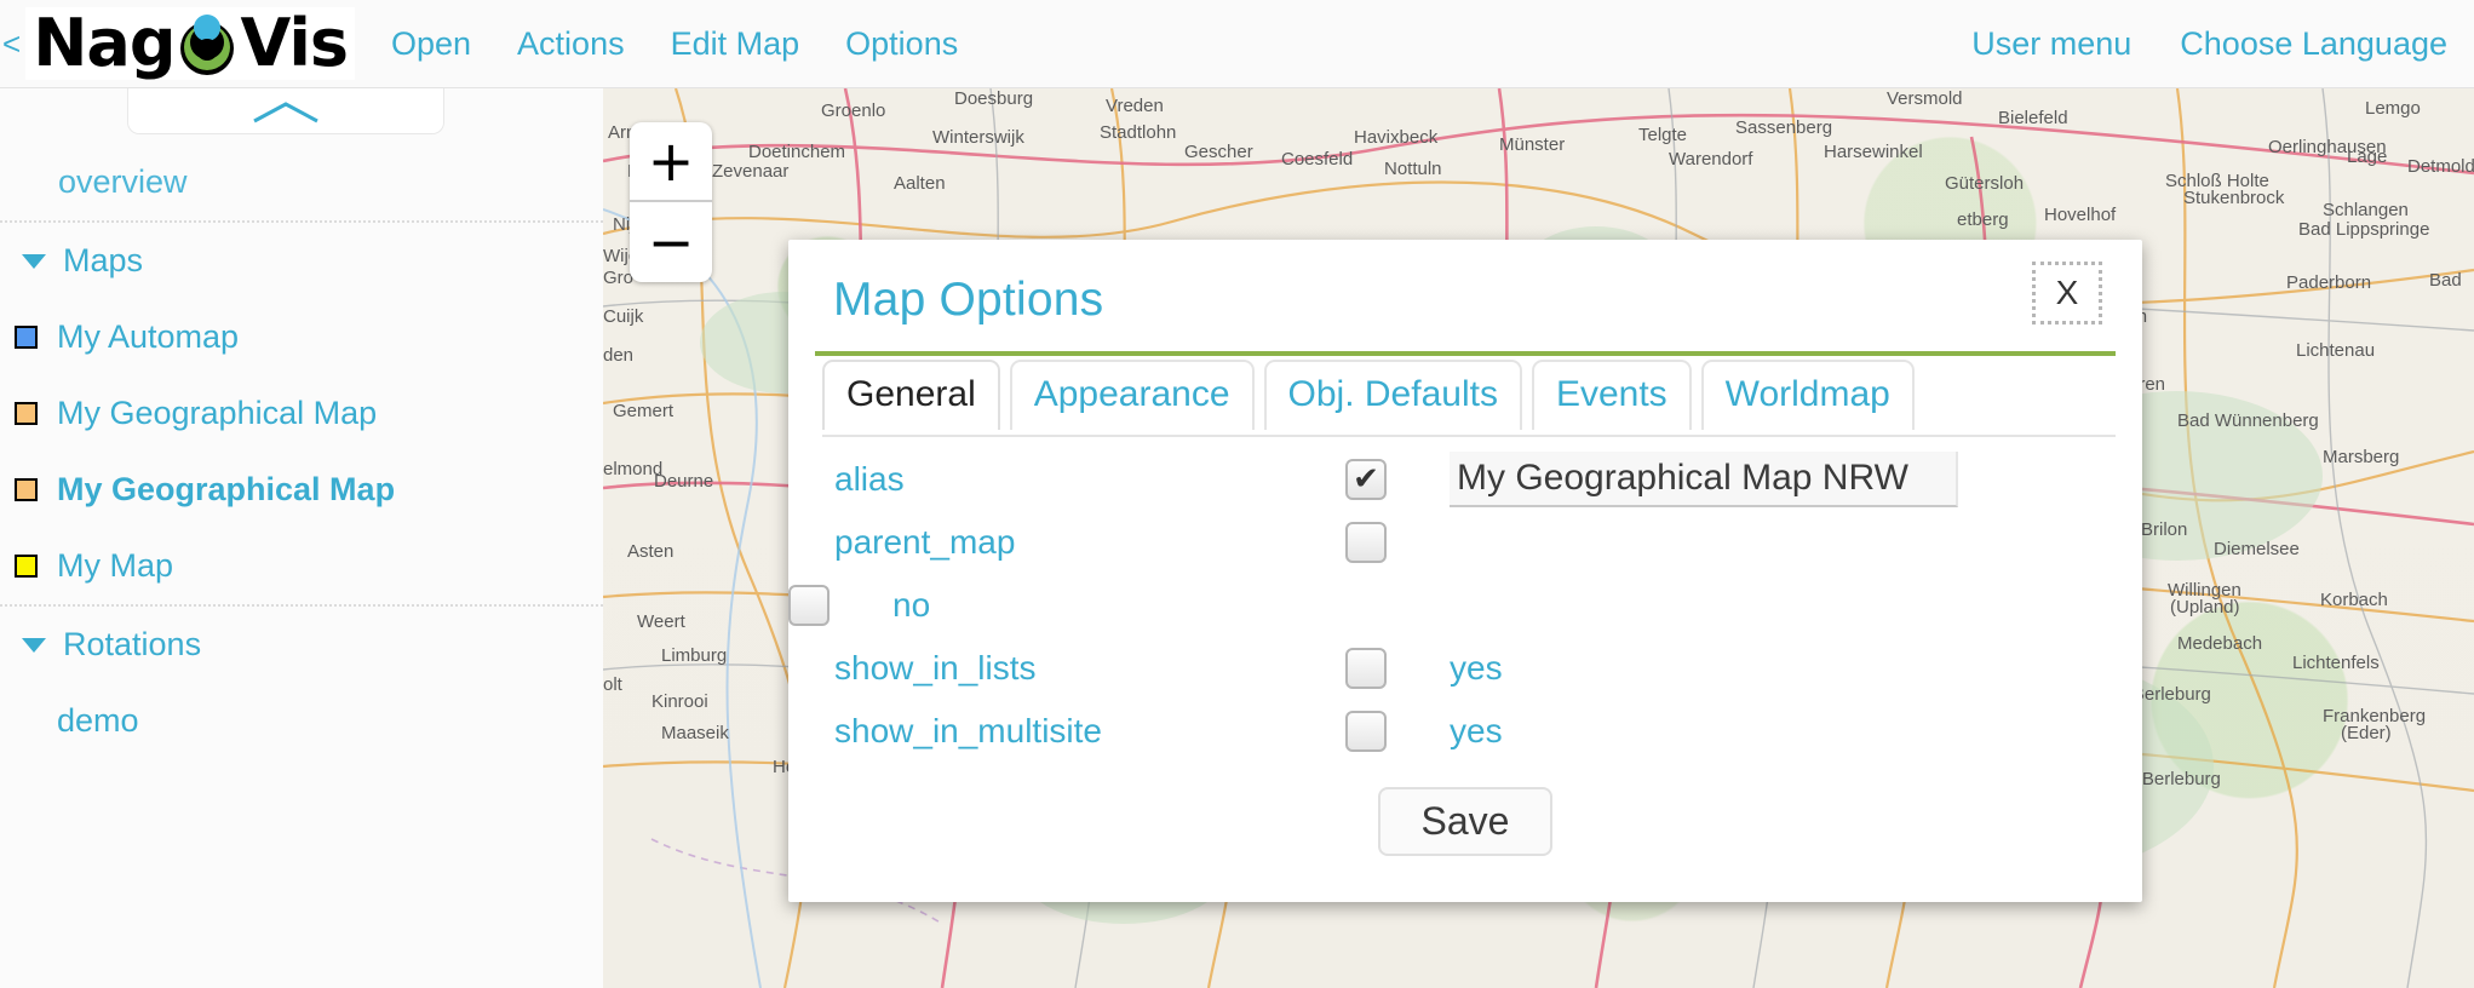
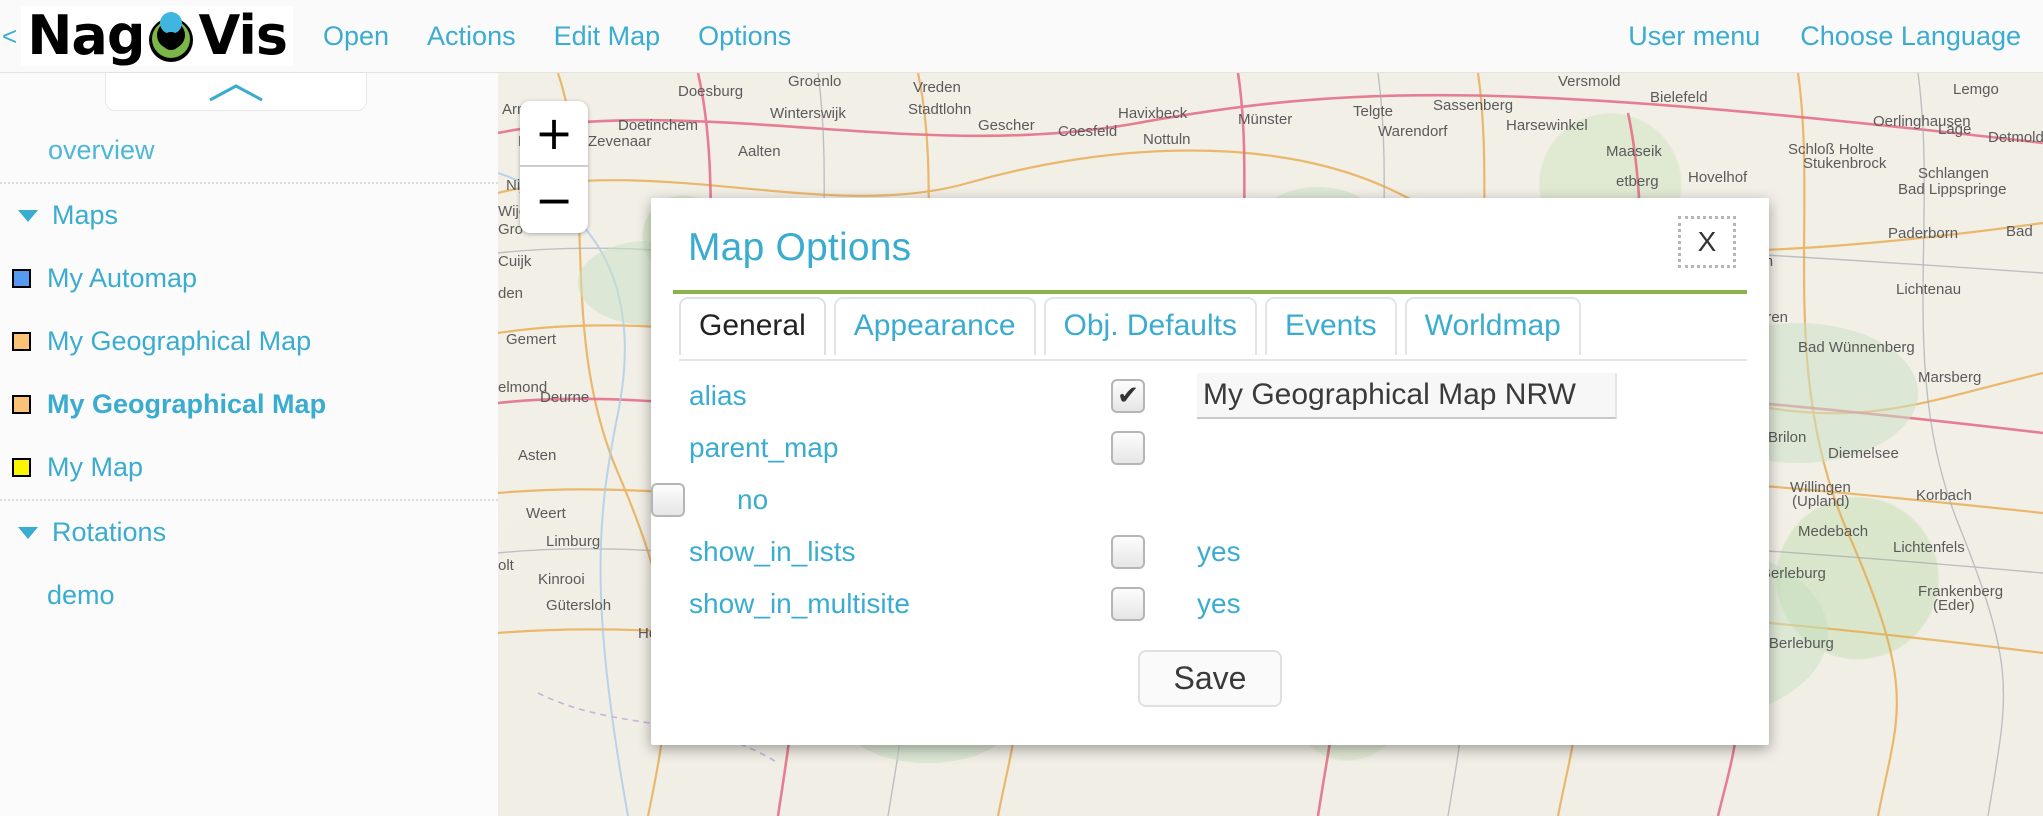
- Groenlo
+ Doesburg
  Vreden
- Doesburg
+ Groenlo
  Versmold
  Bielefeld
  Lemgo
  Doetinchem
  Winterswijk
  Stadtlohn
  Havixbeck
  Münster
  Telgte
  Sassenberg
  Gescher
  Coesfeld
  Nottuln
  Warendorf
  Harsewinkel
  Oerlinghausen
  Lage
  Detmold
  Zevenaar
  Aalten
- Gütersloh
+ Maaseik
  Schloß Holte
  Stukenbrock
  Hovelhof
  Schlangen
  Bad Lippspringe
  etberg
  Paderborn
  Gro
  Bad
  Cuijk
  Lichtenau
  den
  Gemert
  Bad Wünnenberg
  elmond
  Deurne
  Marsberg
  Brilon
  Asten
  Diemelsee
  Willingen
  (Upland)
  Korbach
  Weert
  Medebach
  Lichtenfels
  Limburg
  olt
  Kinrooi
  Frankenberg
  (Eder)
- Maaseik
+ Gütersloh
  Berleburg
  +
  −
  overview
  Maps
  My Automap
  My Geographical Map
  My Geographical Map
  My Map
  Rotations
  demo
  <
  Nag
  Vis
  Open
  Actions
  Edit Map
  Options
  User menu
  Choose Language
  Map Options
  X
  General
  Appearance
  Obj. Defaults
  Events
  Worldmap
  alias
  My Geographical Map NRW
  parent_map
  no
  show_in_lists
  yes
  show_in_multisite
  yes
  Save
